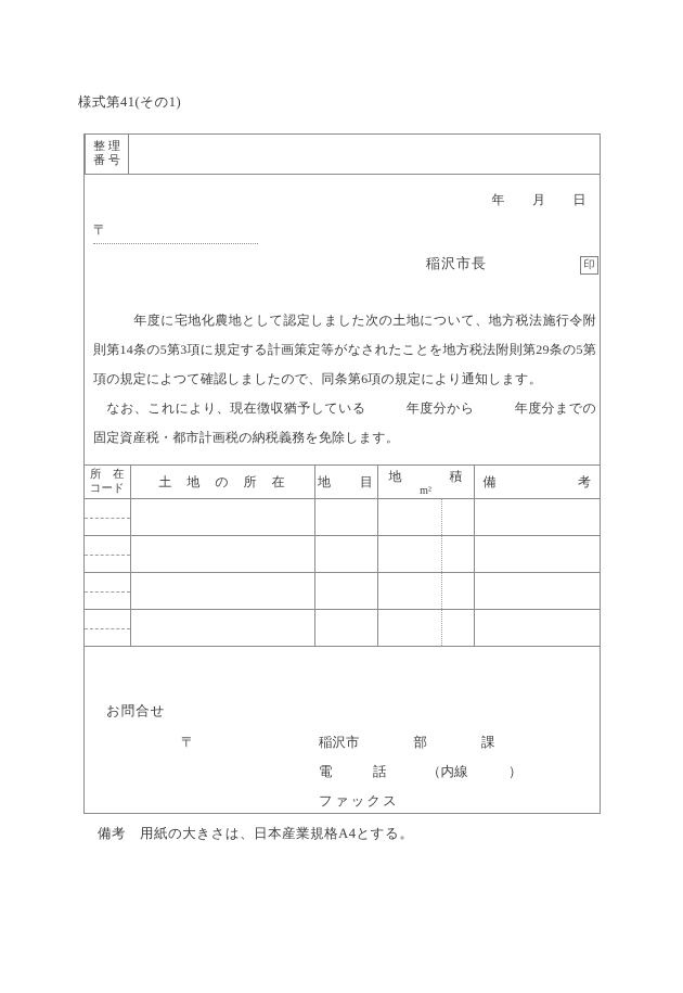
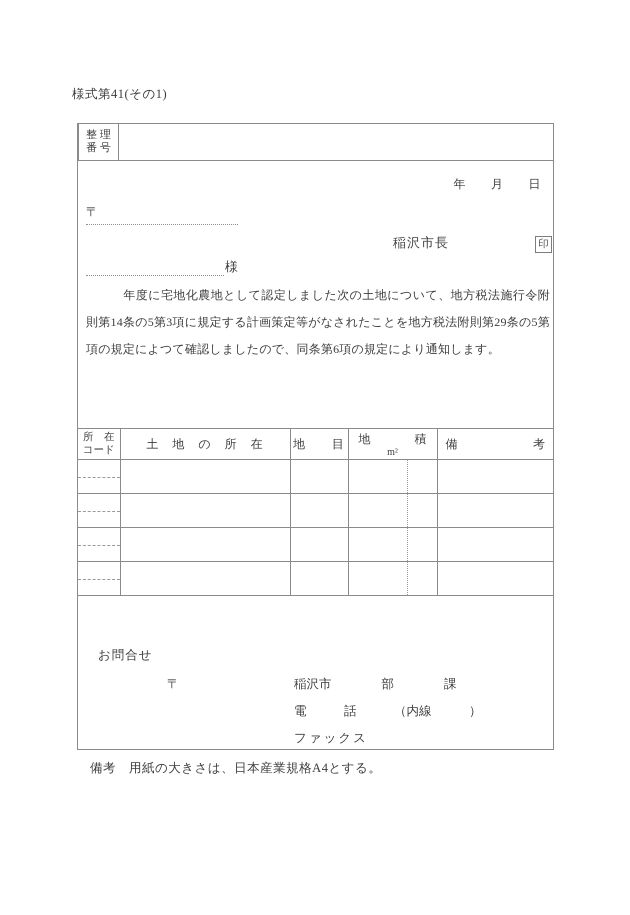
  様式第41(その1)
  整 理
  番 号
  年 月 日
  〒
  稲沢市長
  印
+ 様
  年度に宅地化農地として認定しました次の土地について、地方税法施行令附則第14条の5第3項に規定する計画策定等がなされたことを地方税法附則第29条の5第 項の規定によつて確認しましたので、同条第6項の規定により通知します。
- なお、これにより、現在徴収猶予している 年度分から 年度分までの固定資産税・都市計画税の納税義務を免除します。
  所 在 コード	土 地 の 所 在	地 目	地 積 m²	備 考
  お問合せ
  〒
  稲沢市 部 課
  電 話 （内線 ）
  ファックス
  備考 用紙の大きさは、日本産業規格A4とする。
